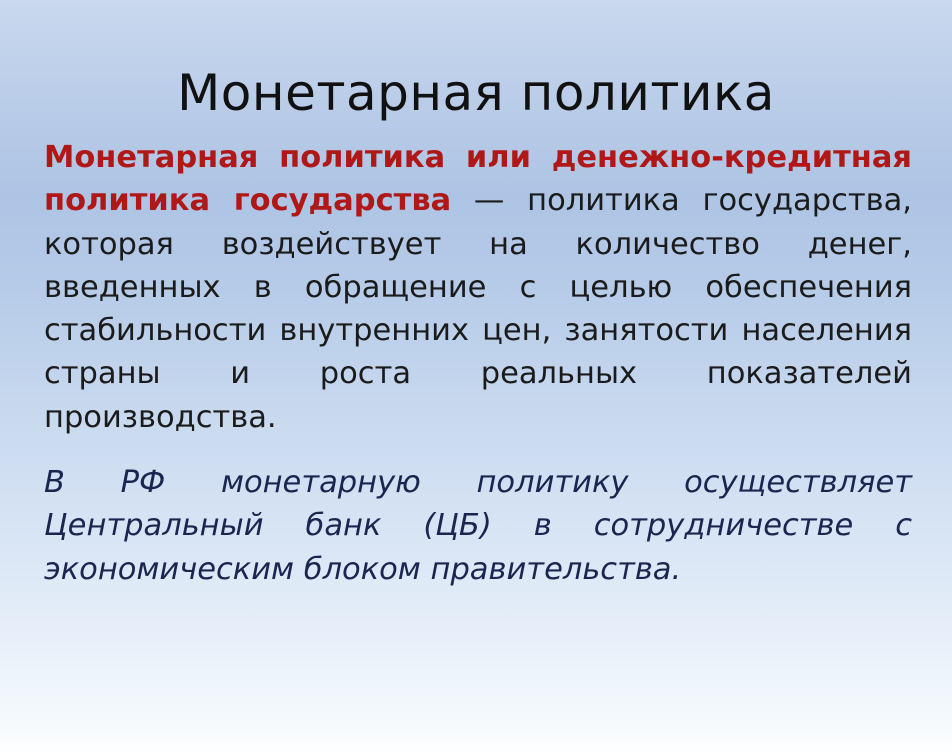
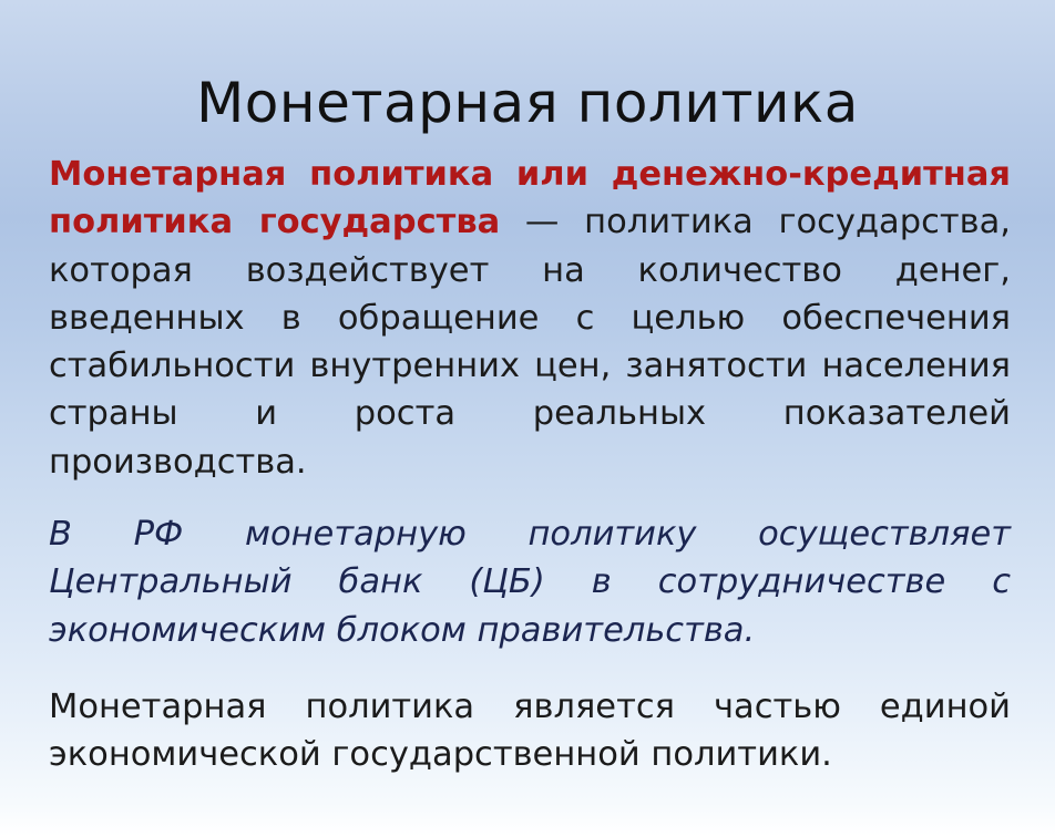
  Монетарная политика
  Монетарная политика или денежно-кредитная политика государства — политика государства, которая воздействует на количество денег, введенных в обращение с целью обеспечения стабильности внутренних цен, занятости населения страны и роста реальных показателей производства.
  В РФ монетарную политику осуществляет Центральный банк (ЦБ) в сотрудничестве с экономическим блоком правительства.
+ Монетарная политика является частью единой экономической государственной политики.
